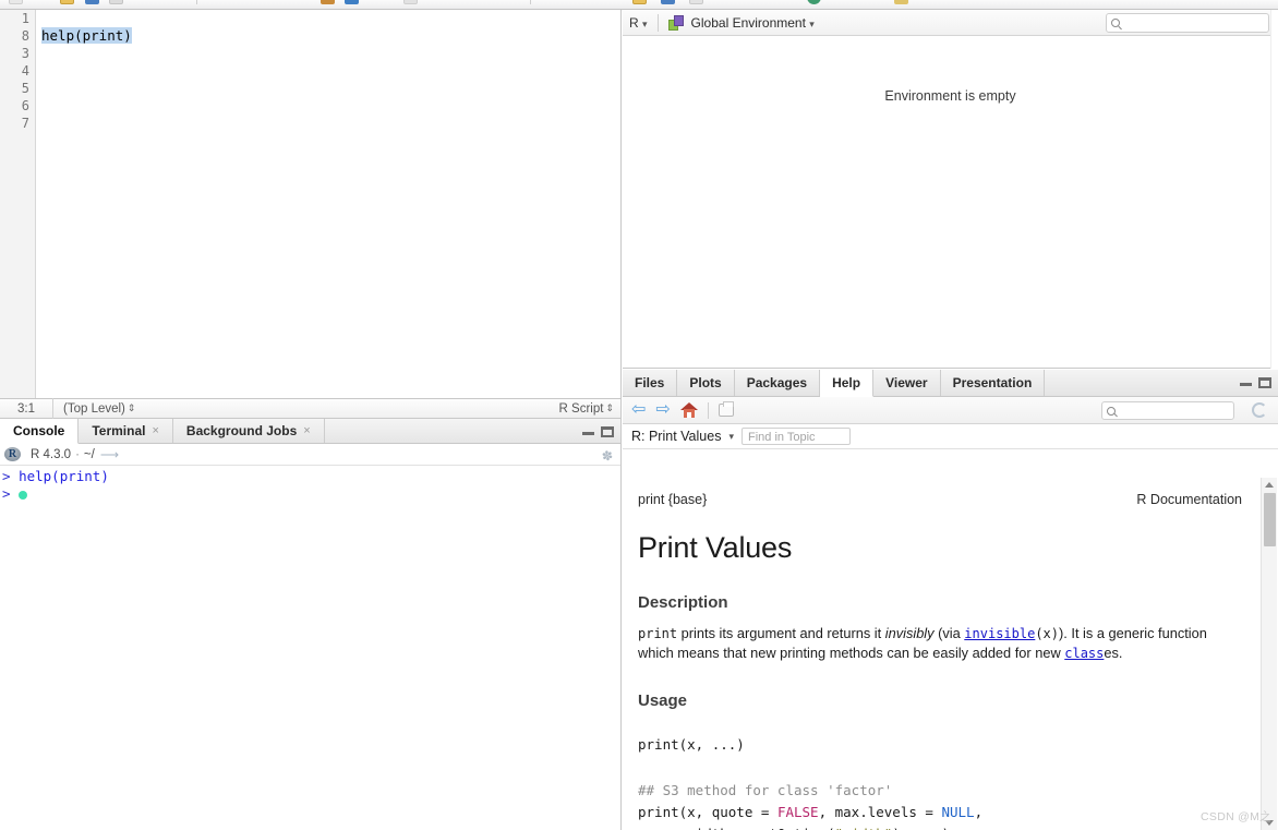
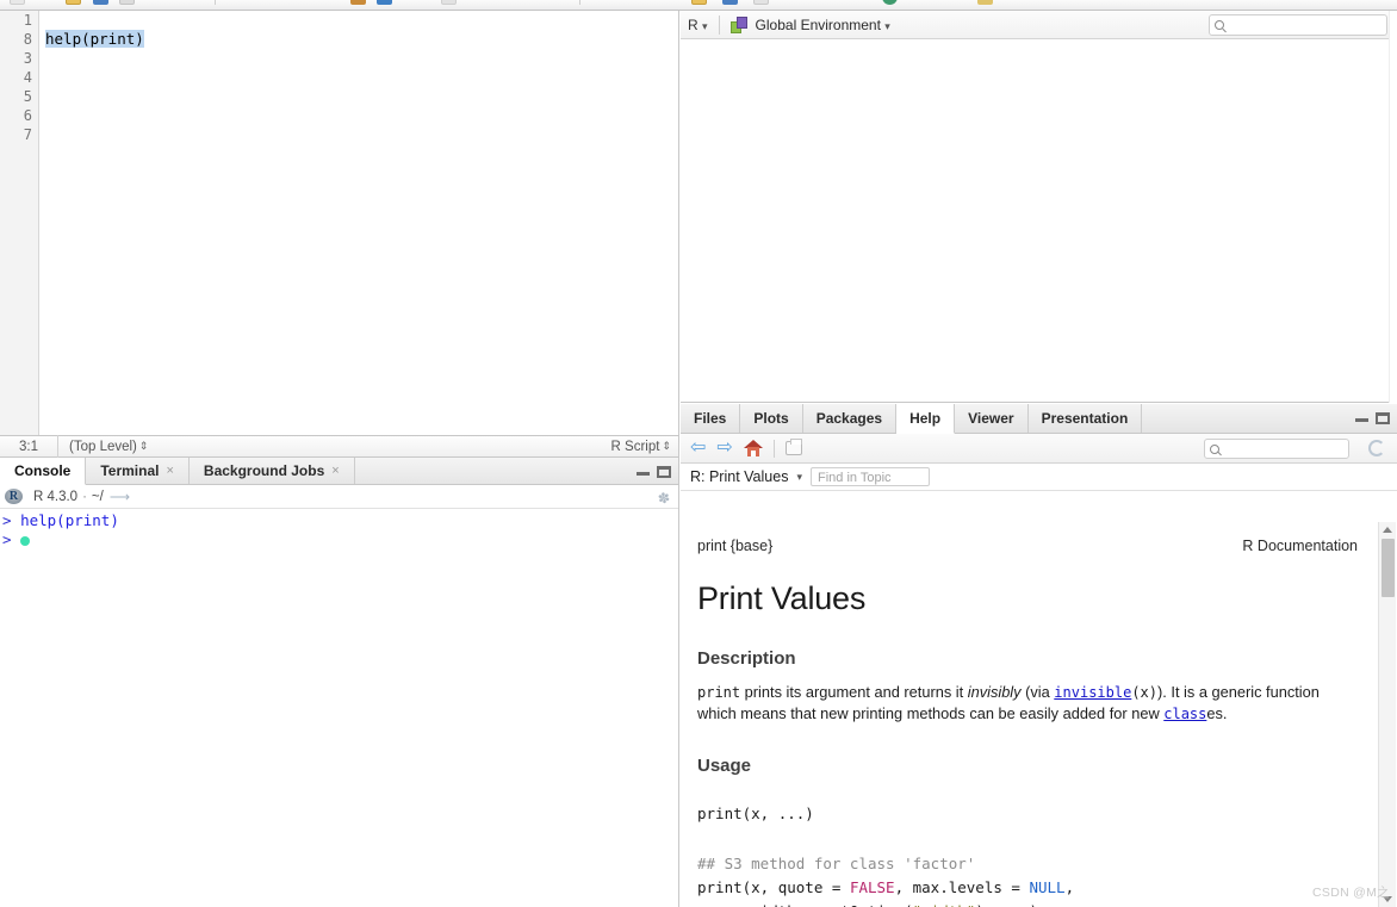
  1
  8
  3
  4
  5
  6
  7
  help(print)
  3:1
  (Top Level) ⇕
  R Script ⇕
  Console
  Terminal
  ×
  Background Jobs
  ×
  R
  R 4.3.0
  ·
  ~/
  ⟶
  > help(print)
  >
  R ▾
  Global Environment ▾
- Environment is empty
  Files
  Plots
  Packages
  Help
  Viewer
  Presentation
  ⇦
  ⇨
  R: Print Values
  ▾
  Find in Topic
  print {base}
  R Documentation
  Print Values
  Description
  print prints its argument and returns it invisibly (via invisible(x)). It is a generic function which means that new printing methods can be easily added for new classes.
  Usage
  print(x, ...)
  CSDN @M之
